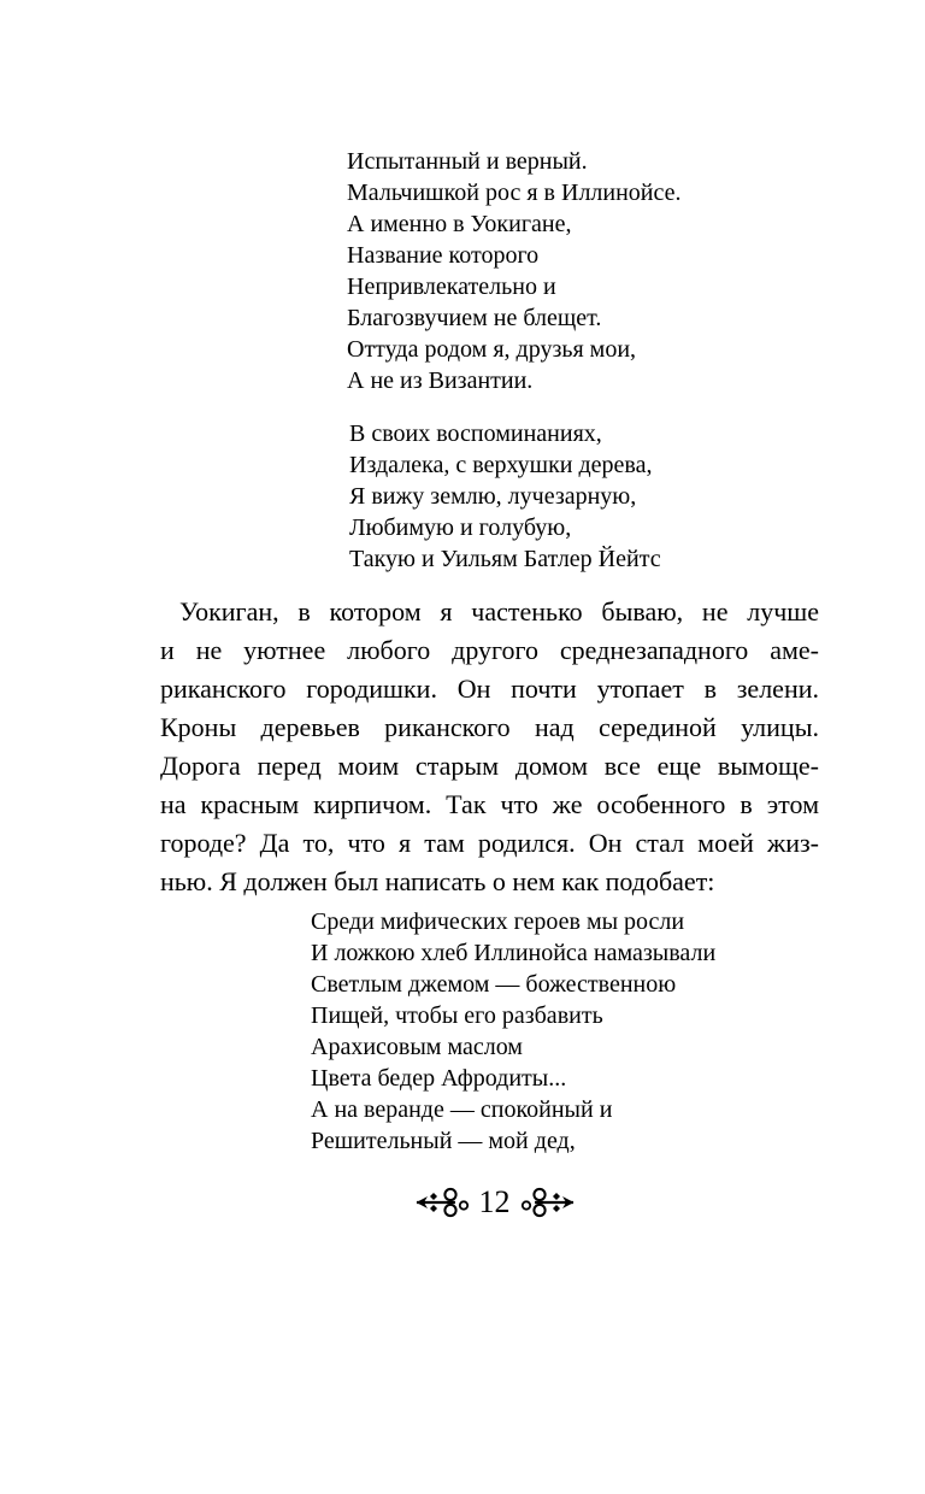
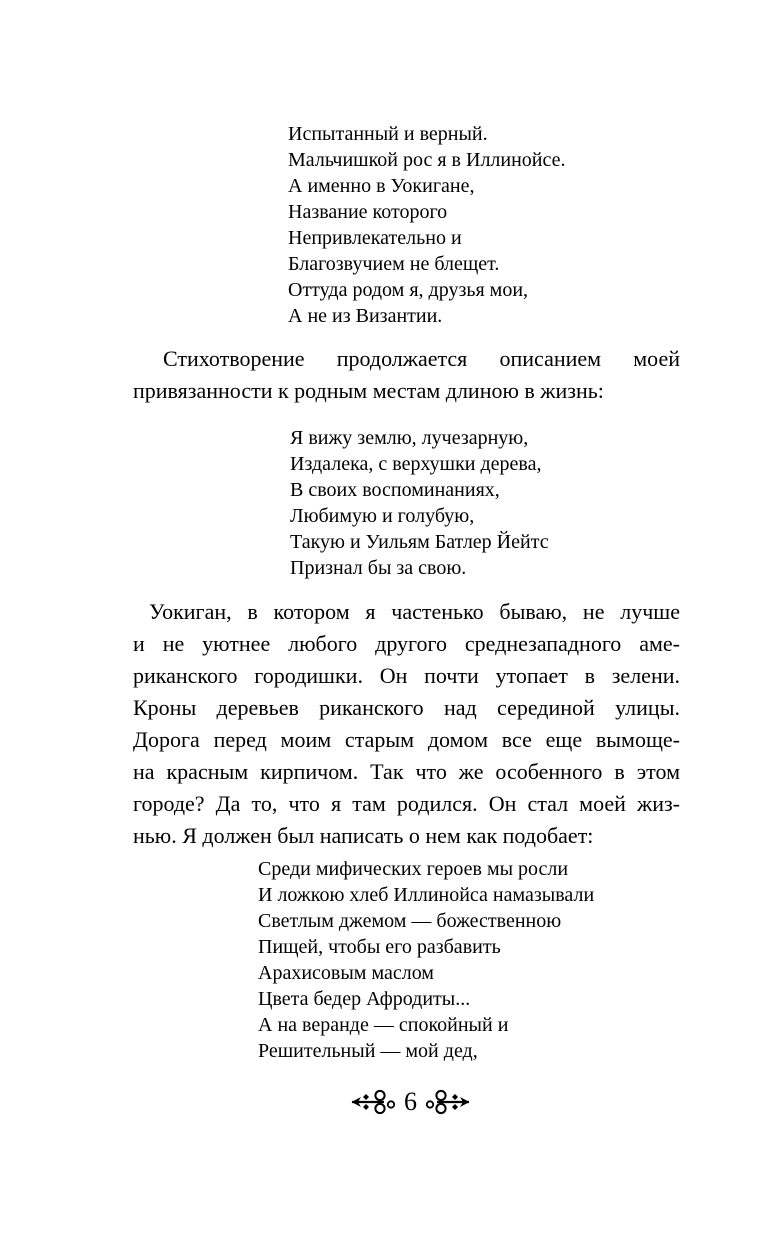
  Испытанный и верный.
  Мальчишкой рос я в Иллинойсе.
  А именно в Уокигане,
  Название которого
  Непривлекательно и
  Благозвучием не блещет.
  Оттуда родом я, друзья мои,
  А не из Византии.
+ Стихотворение продолжается описанием моей
+ привязанности к родным местам длиною в жизнь:
- В своих воспоминаниях,
+ Я вижу землю, лучезарную,
  Издалека, с верхушки дерева,
- Я вижу землю, лучезарную,
+ В своих воспоминаниях,
  Любимую и голубую,
  Такую и Уильям Батлер Йейтс
+ Признал бы за свою.
  Уокиган, в котором я частенько бываю, не лучше
  и не уютнее любого другого среднезападного аме-
  риканского городишки. Он почти утопает в зелени.
  Кроны деревьев риканского над серединой улицы.
  Дорога перед моим старым домом все еще вымоще-
  на красным кирпичом. Так что же особенного в этом
  городе? Да то, что я там родился. Он стал моей жиз-
  нью. Я должен был написать о нем как подобает:
  Среди мифических героев мы росли
  И ложкою хлеб Иллинойса намазывали
  Светлым джемом — божественною
  Пищей, чтобы его разбавить
  Арахисовым маслом
  Цвета бедер Афродиты...
  А на веранде — спокойный и
  Решительный — мой дед,
- 12
+ 6
